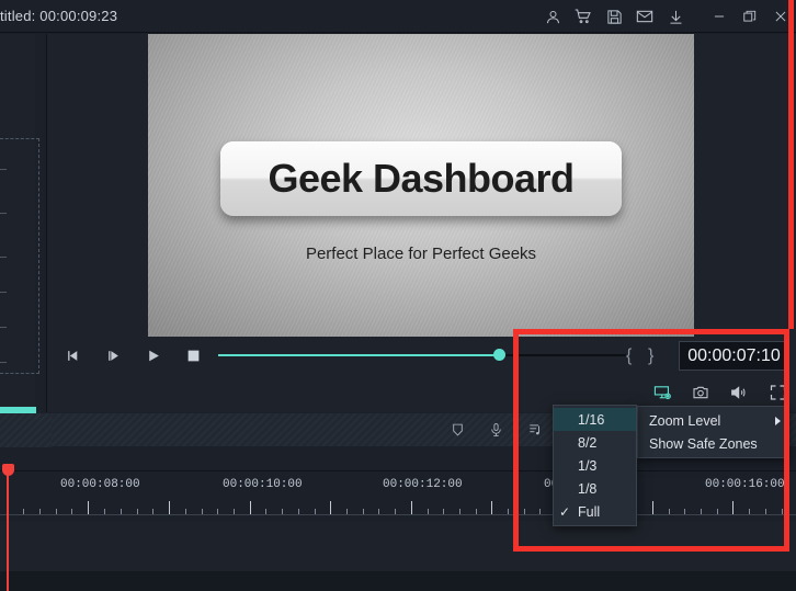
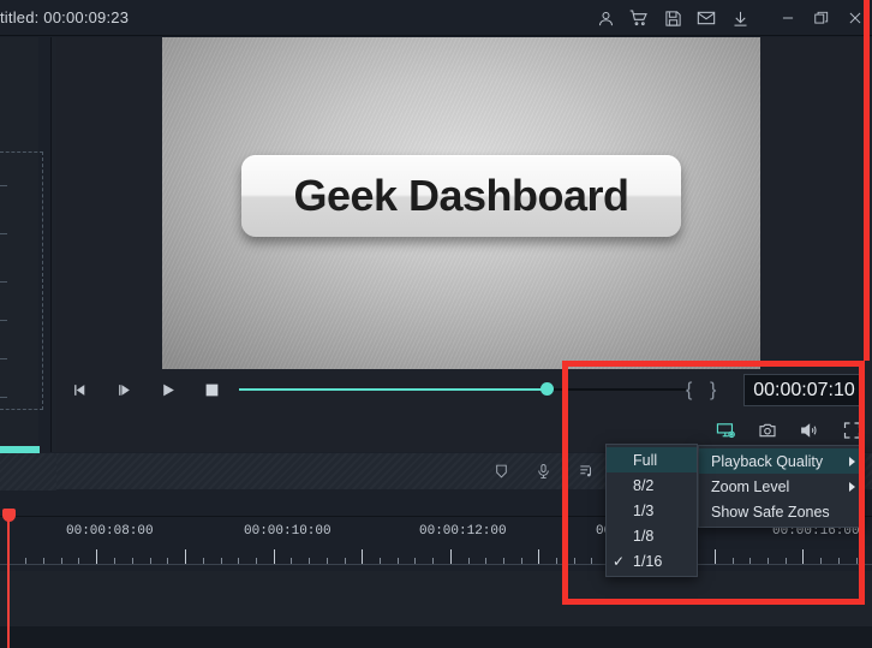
  titled: 00:00:09:23
  Geek Dashboard
- Perfect Place for Perfect Geeks
  {
  }
  00:00:07:10
  00:00:08:00
  00:00:10:00
  00:00:12:00
  00:00:16:00
- 1/16
+ Full
  8/2
  1/3
  1/8
  ✓
- Full
+ 1/16
+ Playback Quality
  Zoom Level
  Show Safe Zones
